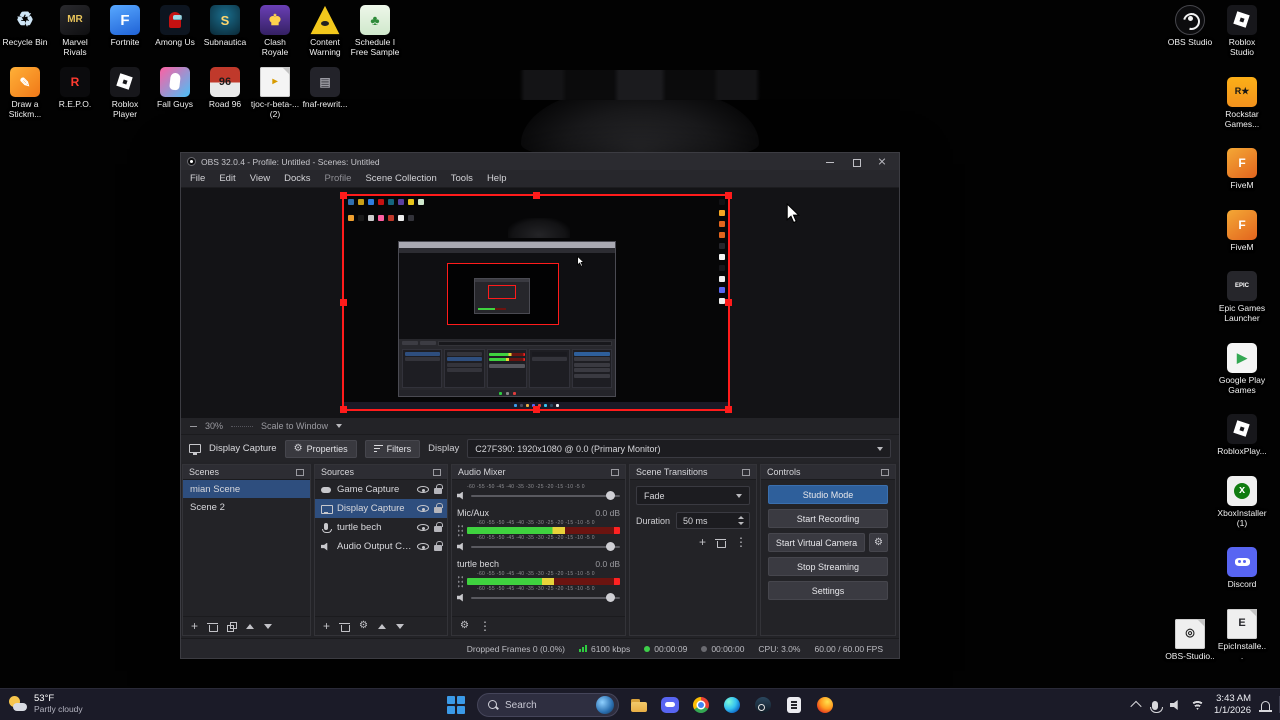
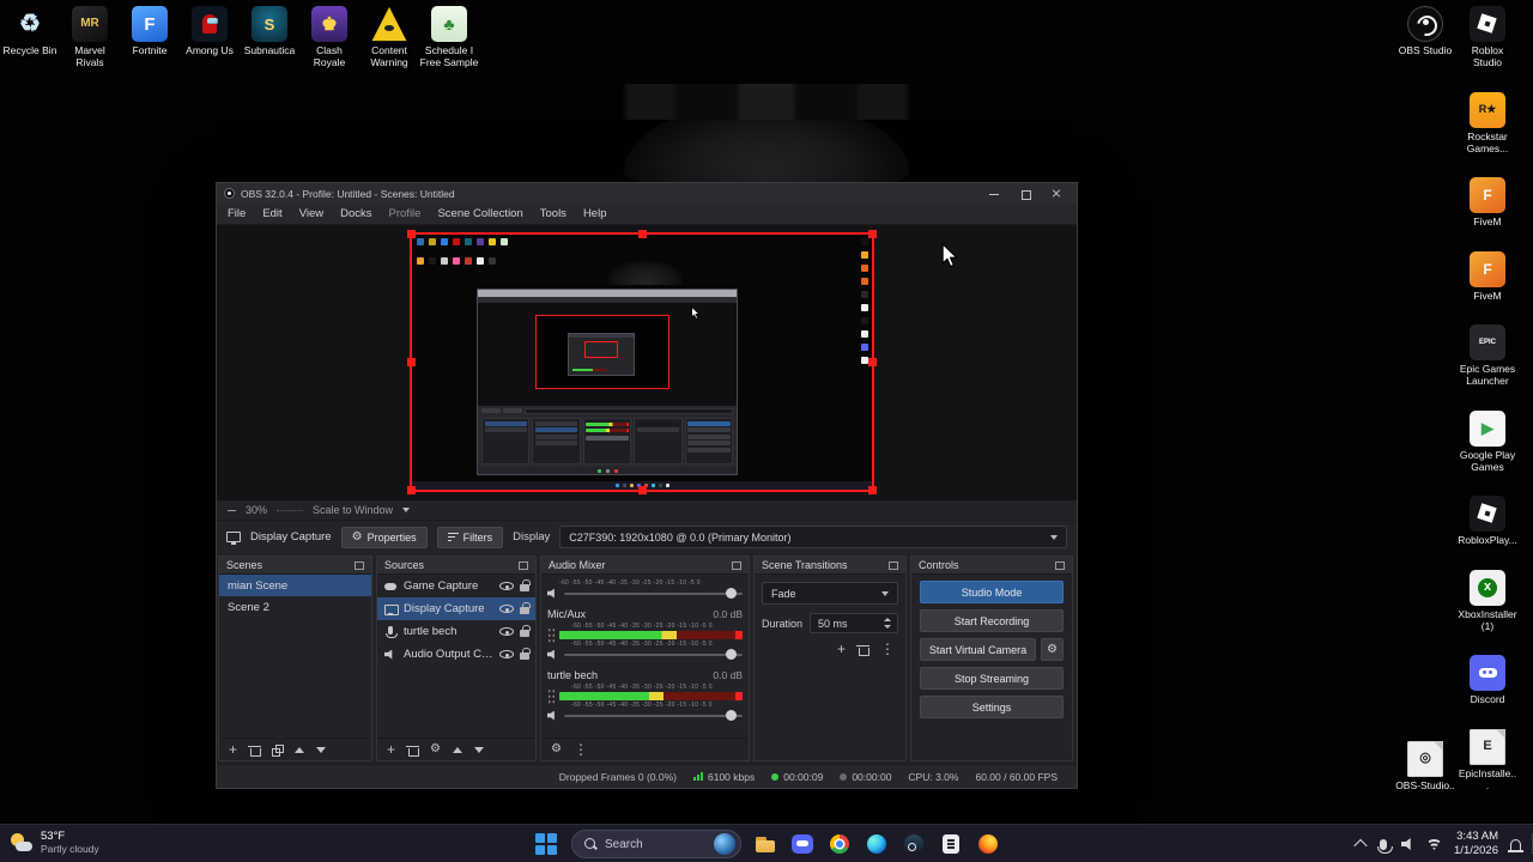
  ♻
  Recycle Bin
  MR
  Marvel Rivals
  F
  Fortnite
  Among Us
  S
  Subnautica
  ♚
  Clash Royale
  Content Warning
  ♣
  Schedule I Free Sample
- ✎
- Draw a Stickm...
- R
- R.E.P.O.
- Roblox Player
- Fall Guys
- 96
- Road 96
- ▸
- tjoc-r-beta-... (2)
- ▤
- fnaf-rewrit...
  OBS Studio
  ◎
  OBS-Studio..
  Roblox Studio
  R★
  Rockstar Games...
  F
  FiveM
  F
  FiveM
  Epic Games Launcher
  ▶
  Google Play Games
  RobloxPlay...
  x
  XboxInstaller (1)
  Discord
  E
  EpicInstalle...
  OBS 32.0.4 - Profile: Untitled - Scenes: Untitled
  File
  Edit
  View
  Docks
  Profile
  Scene Collection
  Tools
  Help
  30%
  Scale to Window
  Display Capture
  ⚙
  Properties
  Filters
  Display
  C27F390: 1920x1080 @ 0.0 (Primary Monitor)
  Scenes
  mian Scene
  Scene 2
  +
  Sources
  Game Capture
  Display Capture
  turtle bech
  Audio Output Cap
  +
  ⚙
  Audio Mixer
  Mic/Aux
  0.0 dB
  turtle bech
  0.0 dB
  ⚙
  ⋮
  Scene Transitions
  Fade
  Duration
  50 ms
  +
  ⋮
  Controls
  Studio Mode
  Start Recording
  Start Virtual Camera
  ⚙
  Stop Streaming
  Settings
  Dropped Frames 0 (0.0%)
  6100 kbps
  00:00:09
  00:00:00
  CPU: 3.0%
  60.00 / 60.00 FPS
  53°F
  Partly cloudy
  Search
  3:43 AM
  1/1/2026
